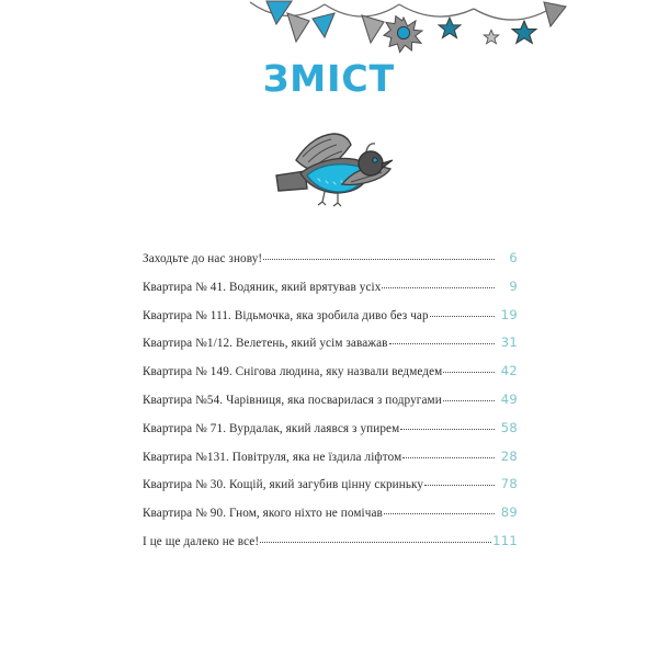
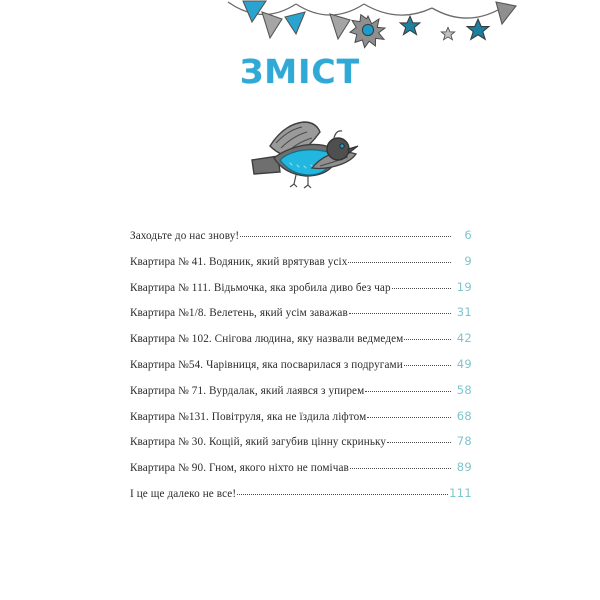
  ЗМІСТ
  Заходьте до нас знову!
  6
  Квартира № 41. Водяник, який врятував усіх
  9
  Квартира № 111. Відьмочка, яка зробила диво без чар
  19
- Квартира №1/12. Велетень, який усім заважав
+ Квартира №1/8. Велетень, який усім заважав
  31
- Квартира № 149. Снігова людина, яку назвали ведмедем
+ Квартира № 102. Снігова людина, яку назвали ведмедем
  42
  Квартира №54. Чарівниця, яка посварилася з подругами
  49
  Квартира № 71. Вурдалак, який лаявся з упирем
  58
  Квартира №131. Повітруля, яка не їздила ліфтом
- 28
+ 68
  Квартира № 30. Кощій, який загубив цінну скриньку
  78
  Квартира № 90. Гном, якого ніхто не помічав
  89
  І це ще далеко не все!
  111
